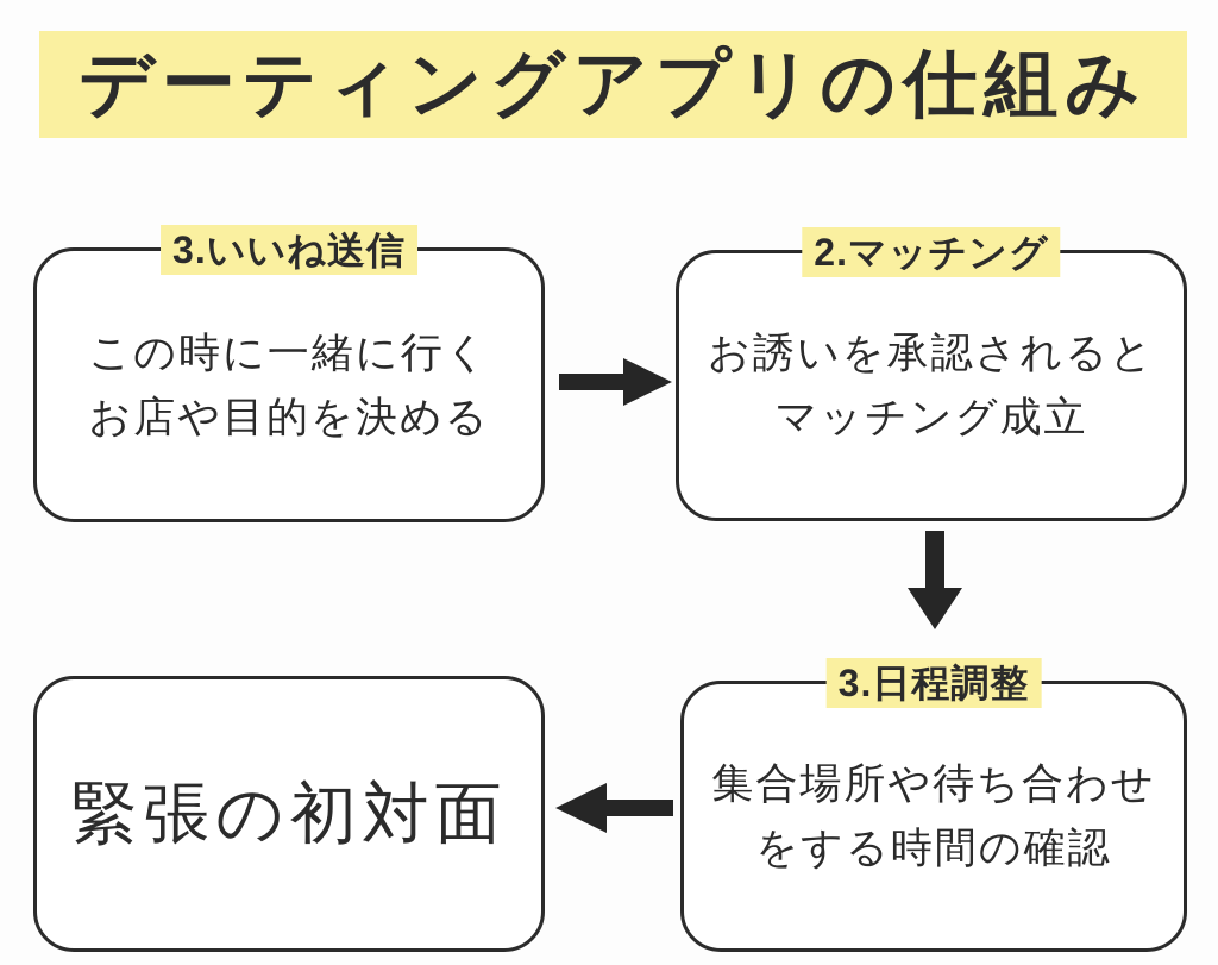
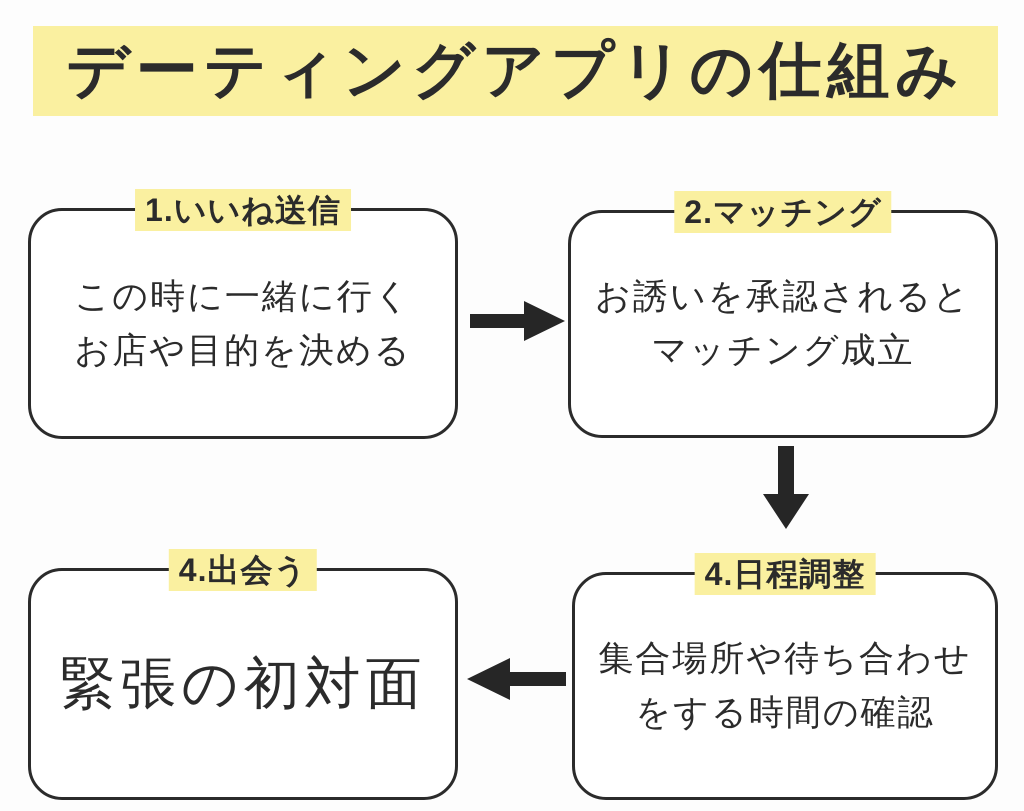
  デーティングアプリの仕組み
- 3.いいね送信
+ 1.いいね送信
  この時に一緒に行く
  お店や目的を決める
  2.マッチング
  お誘いを承認されると
  マッチング成立
- 3.日程調整
+ 4.日程調整
  集合場所や待ち合わせ
  をする時間の確認
+ 4.出会う
  緊張の初対面
